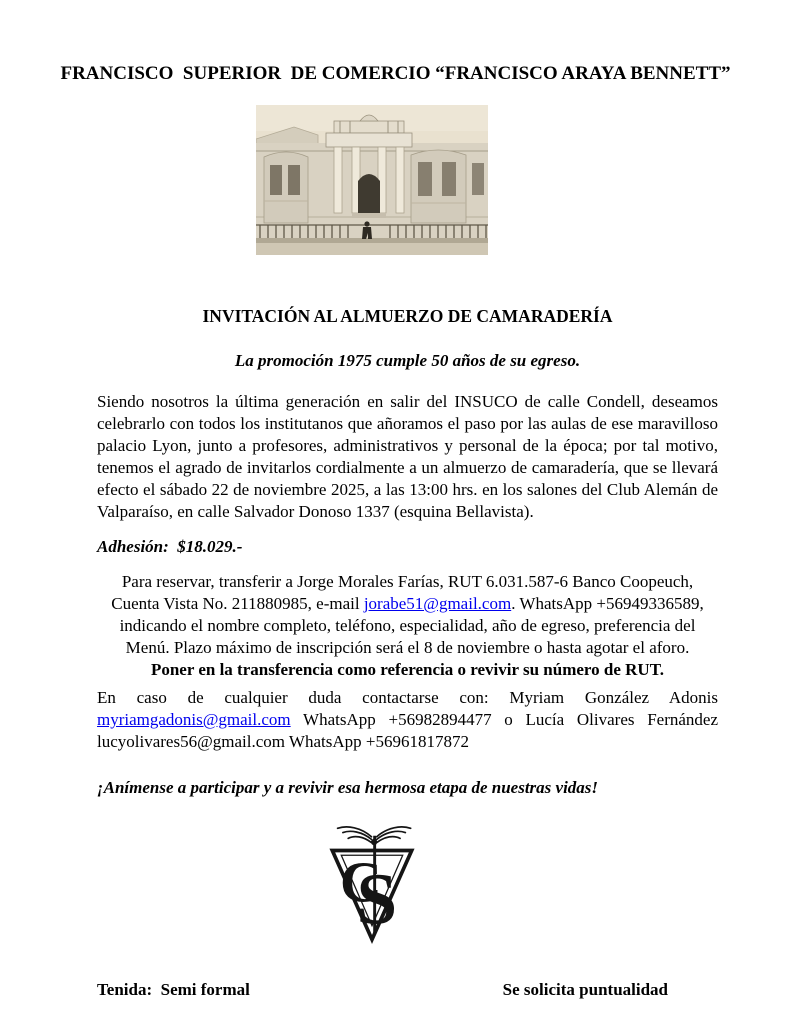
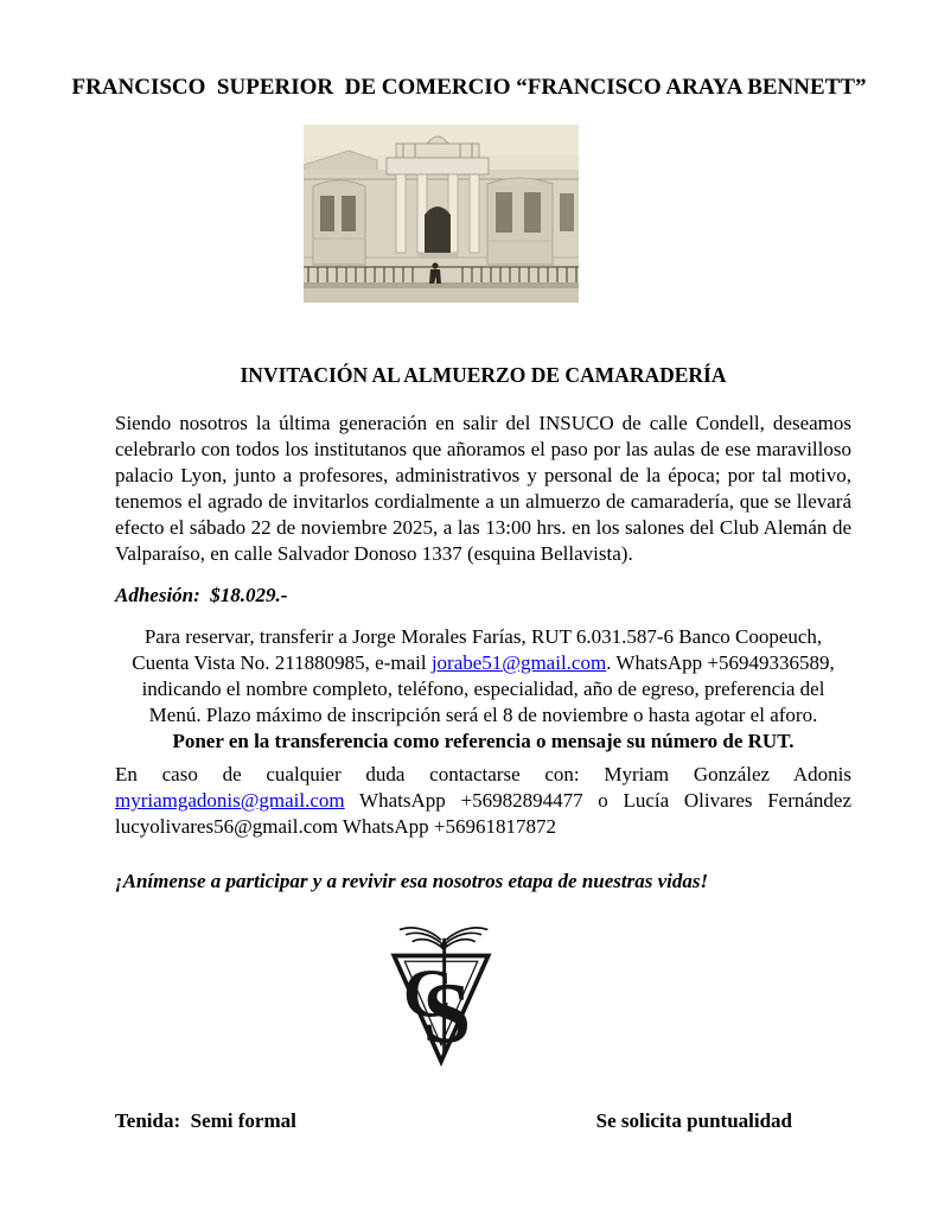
  FRANCISCO SUPERIOR DE COMERCIO “FRANCISCO ARAYA BENNETT”
  INVITACIÓN AL ALMUERZO DE CAMARADERÍA
- La promoción 1975 cumple 50 años de su egreso.
  Siendo nosotros la última generación en salir del INSUCO de calle Condell, deseamos celebrarlo con todos los institutanos que añoramos el paso por las aulas de ese maravilloso palacio Lyon, junto a profesores, administrativos y personal de la época; por tal motivo, tenemos el agrado de invitarlos cordialmente a un almuerzo de camaradería, que se llevará efecto el sábado 22 de noviembre 2025, a las 13:00 hrs. en los salones del Club Alemán de Valparaíso, en calle Salvador Donoso 1337 (esquina Bellavista).
  Adhesión: $18.029.-
  Para reservar, transferir a Jorge Morales Farías, RUT 6.031.587-6 Banco Coopeuch, Cuenta Vista No. 211880985, e-mail jorabe51@gmail.com. WhatsApp +56949336589, indicando el nombre completo, teléfono, especialidad, año de egreso, preferencia del Menú. Plazo máximo de inscripción será el 8 de noviembre o hasta agotar el aforo.
- Poner en la transferencia como referencia o revivir su número de RUT.
+ Poner en la transferencia como referencia o mensaje su número de RUT.
  En caso de cualquier duda contactarse con: Myriam González Adonis myriamgadonis@gmail.com WhatsApp +56982894477 o Lucía Olivares Fernández lucyolivares56@gmail.com WhatsApp +56961817872
- ¡Anímense a participar y a revivir esa hermosa etapa de nuestras vidas!
+ ¡Anímense a participar y a revivir esa nosotros etapa de nuestras vidas!
  C
  S
  Tenida: Semi formal
  Se solicita puntualidad
